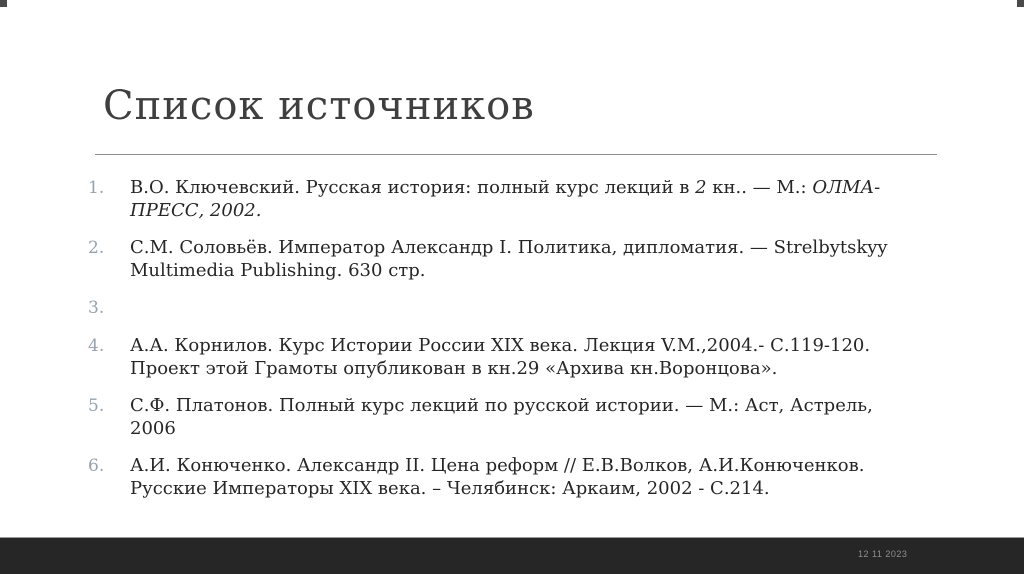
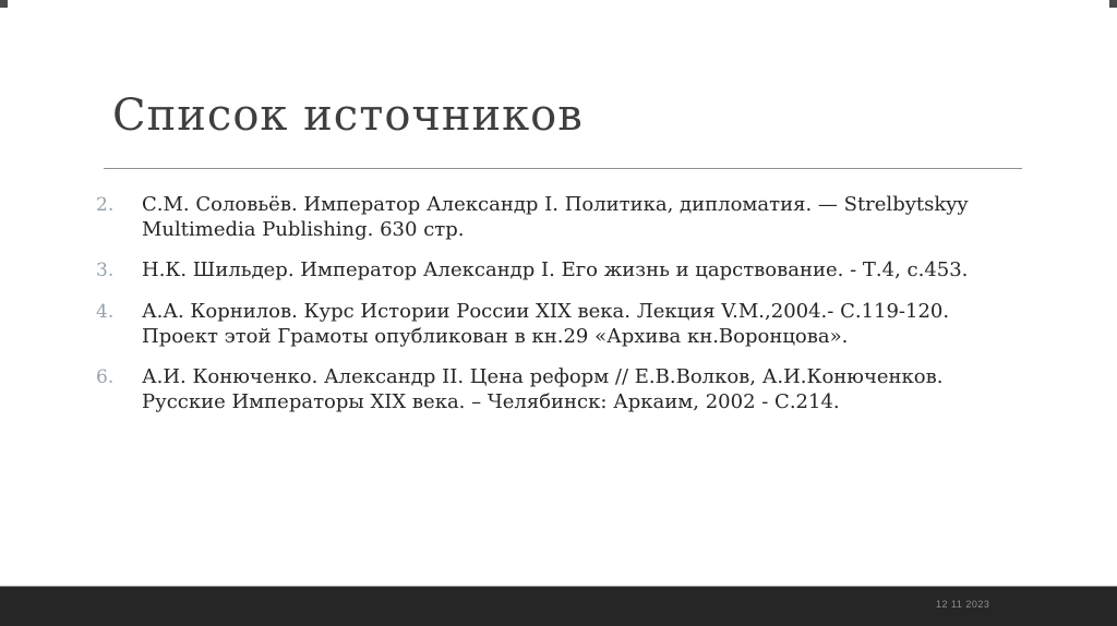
  Список источников
- 1.
- В.О. Ключевский. Русская история: полный курс лекций в 2 кн.. — М.: ОЛМА-ПРЕСС, 2002.
  2.
  С.М. Соловьёв. Император Александр I. Политика, дипломатия. — Strelbytskyy Multimedia Publishing. 630 стр.
  3.
+ Н.К. Шильдер. Император Александр I. Его жизнь и царствование. - Т.4, с.453.
  4.
  А.А. Корнилов. Курс Истории России XIX века. Лекция V.М.,2004.- С.119-120. Проект этой Грамоты опубликован в кн.29 «Архива кн.Воронцова».
- 5.
- С.Ф. Платонов. Полный курс лекций по русской истории. — М.: Аст, Астрель, 2006
  6.
  А.И. Конюченко. Александр II. Цена реформ // Е.В.Волков, А.И.Конюченков. Русские Императоры XIX века. – Челябинск: Аркаим, 2002 - С.214.
  12 11 2023
